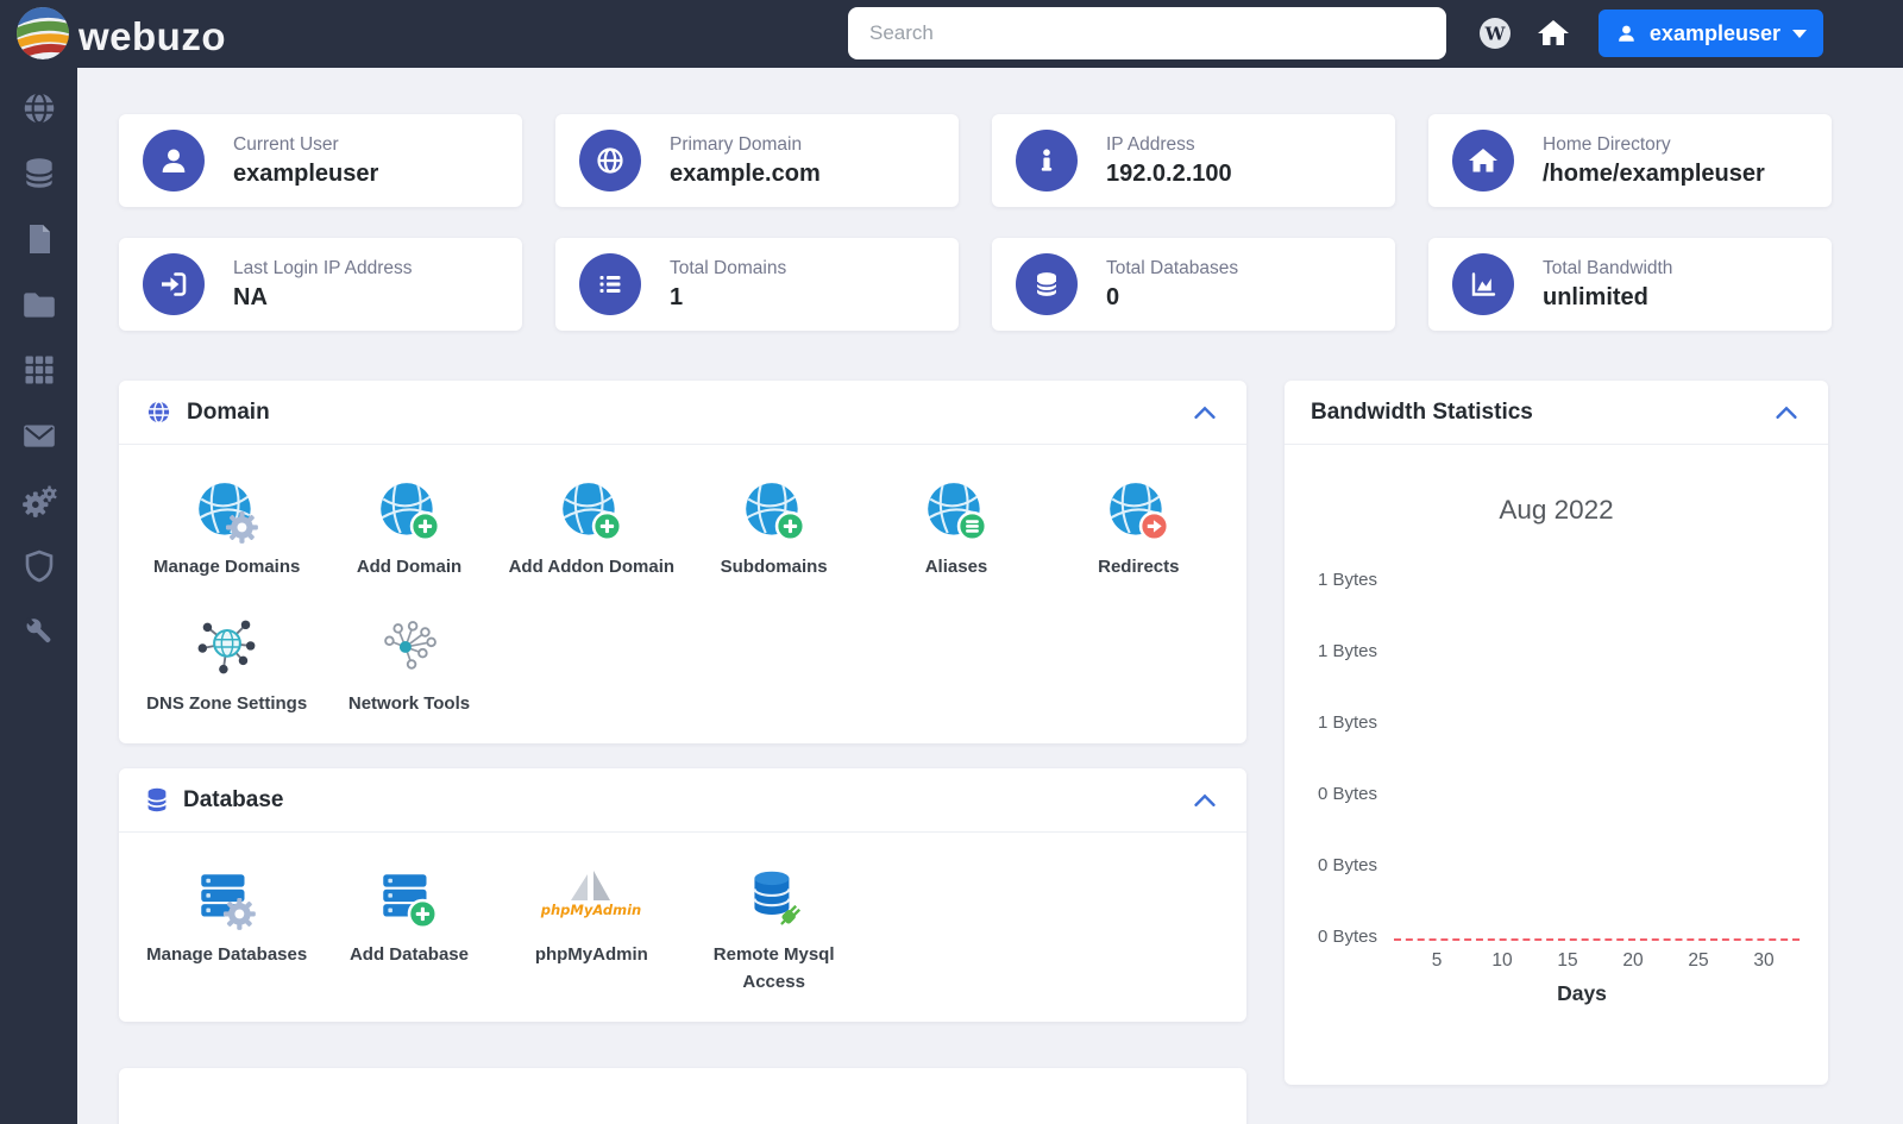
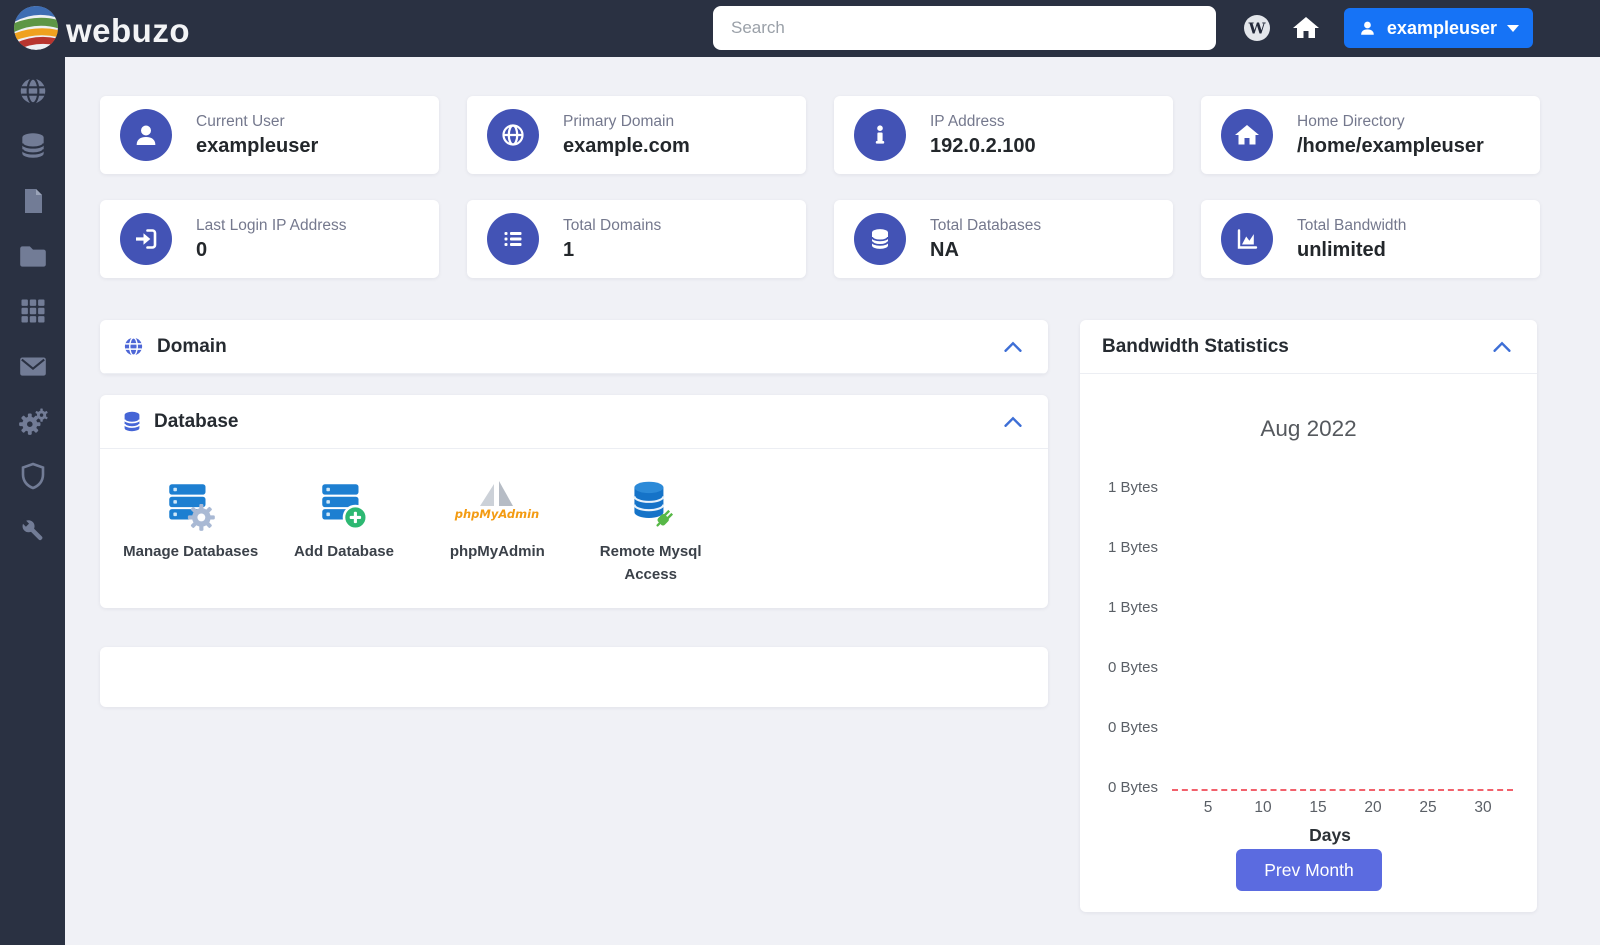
  webuzo
  Search
  W
  exampleuser
  Current User
  exampleuser
  Primary Domain
  example.com
  IP Address
  192.0.2.100
  Home Directory
  /home/exampleuser
  Last Login IP Address
- NA
+ 0
  Total Domains
  1
  Total Databases
- 0
+ NA
  Total Bandwidth
  unlimited
  Domain
- Manage Domains
- Add Domain
- Add Addon Domain
- Subdomains
- Aliases
- Redirects
- DNS Zone Settings
- Network Tools
  Database
  Manage Databases
  Add Database
  phpMyAdmin
  phpMyAdmin
  Remote Mysql Access
  Bandwidth Statistics
  Aug 2022
  1 Bytes
  1 Bytes
  1 Bytes
  0 Bytes
  0 Bytes
  0 Bytes
  5
  10
  15
  20
  25
  30
  Days
+ Prev Month
